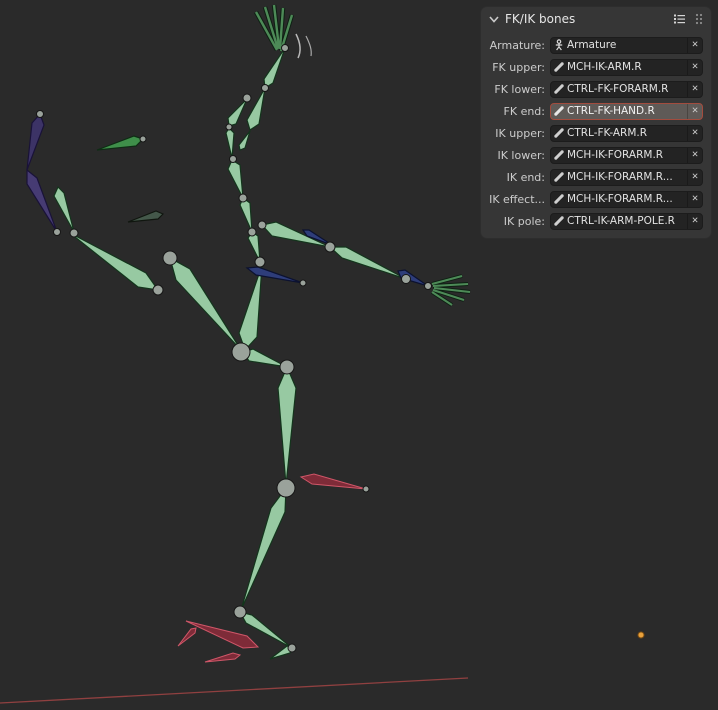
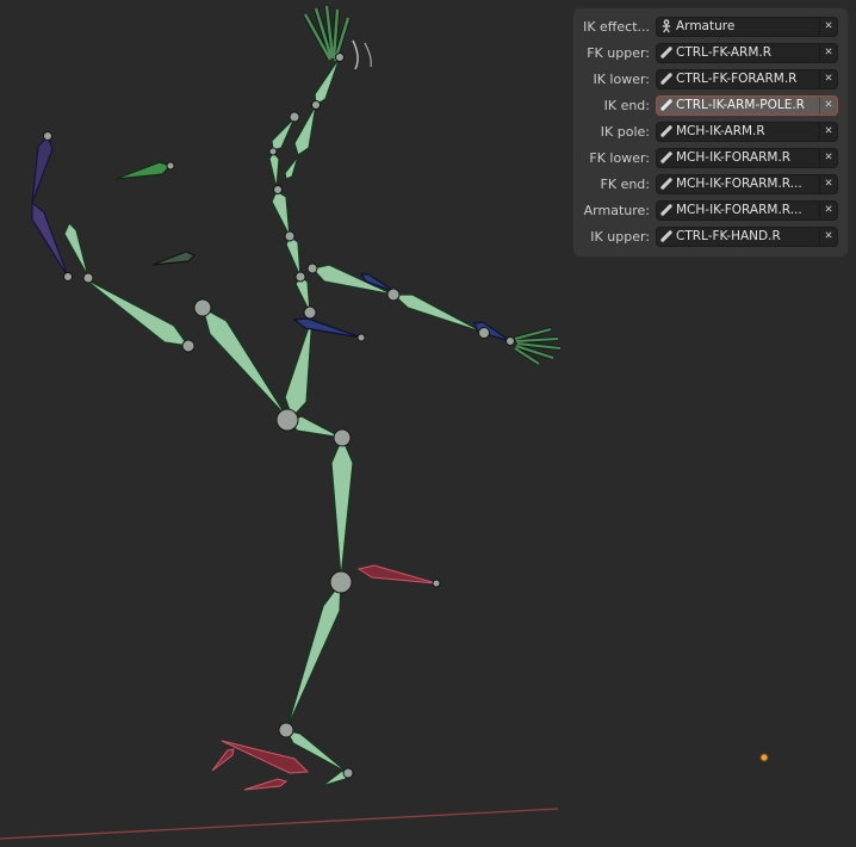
- FK/IK bones
- Armature:
+ IK effect...
  Armature
  ✕
  FK upper:
- MCH-IK-ARM.R
+ CTRL-FK-ARM.R
  ✕
- FK lower:
+ IK lower:
  CTRL-FK-FORARM.R
  ✕
- FK end:
+ IK end:
- CTRL-FK-HAND.R
+ CTRL-IK-ARM-POLE.R
  ✕
- IK upper:
+ IK pole:
- CTRL-FK-ARM.R
+ MCH-IK-ARM.R
  ✕
- IK lower:
+ FK lower:
  MCH-IK-FORARM.R
  ✕
- IK end:
+ FK end:
  MCH-IK-FORARM.R...
  ✕
- IK effect...
+ Armature:
  MCH-IK-FORARM.R...
  ✕
- IK pole:
+ IK upper:
- CTRL-IK-ARM-POLE.R
+ CTRL-FK-HAND.R
  ✕
